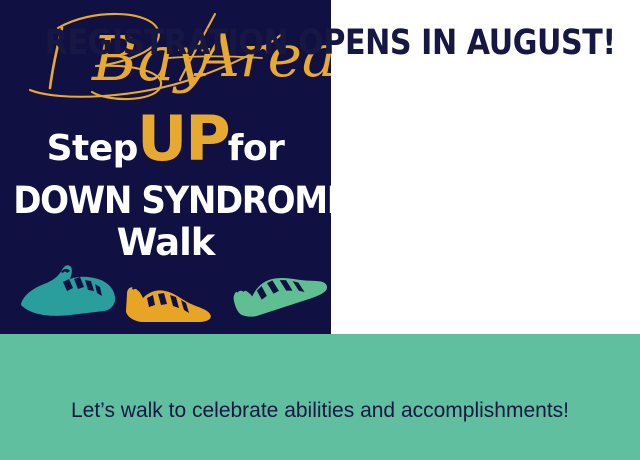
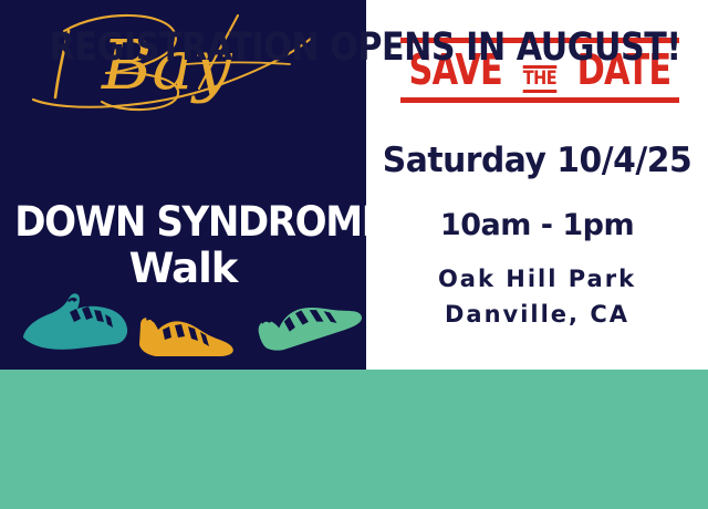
  Bay
- Area
- StepUPfor
  DOWN SYNDROM
  Walk
+ SAVE
+ THE
+ DATE
+ Saturday 10/4/25
+ 10am - 1pm
+ Oak Hill Park
+ Danville, CA
  REGISTRATION OPENS IN AUGUST!
- Let’s walk to celebrate abilities and accomplishments!
